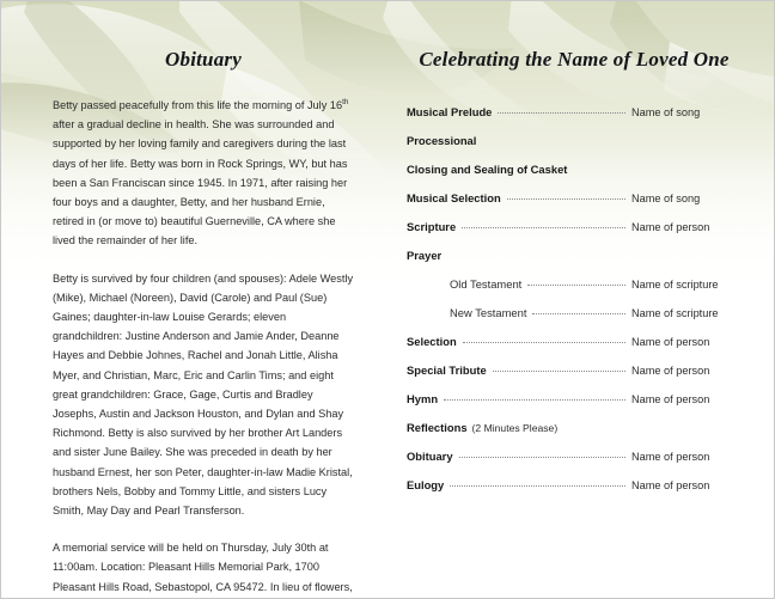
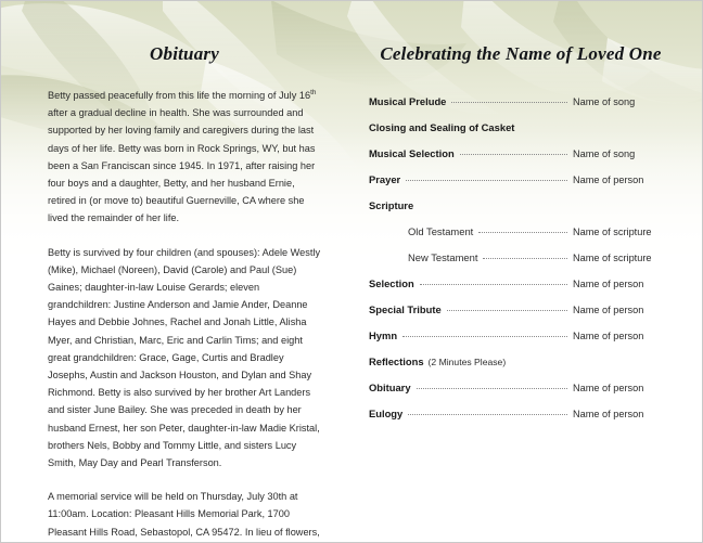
  Obituary
  Betty passed peacefully from this life the morning of July 16 after a gradual decline in health. She was surrounded and supported by her loving family and caregivers during the last days of her life. Betty was born in Rock Springs, WY, but has been a San Franciscan since 1945. In 1971, after raising her four boys and a daughter, Betty, and her husband Ernie, retired in (or move to) beautiful Guerneville, CA where she lived the remainder of her life.
  Betty is survived by four children (and spouses): Adele Westly (Mike), Michael (Noreen), David (Carole) and Paul (Sue) Gaines; daughter-in-law Louise Gerards; eleven grandchildren: Justine Anderson and Jamie Ander, Deanne Hayes and Debbie Johnes, Rachel and Jonah Little, Alisha Myer, and Christian, Marc, Eric and Carlin Tims; and eight great grandchildren: Grace, Gage, Curtis and Bradley Josephs, Austin and Jackson Houston, and Dylan and Shay Richmond. Betty is also survived by her brother Art Landers and sister June Bailey. She was preceded in death by her husband Ernest, her son Peter, daughter-in-law Madie Kristal, brothers Nels, Bobby and Tommy Little, and sisters Lucy Smith, May Day and Pearl Transferson.
  A memorial service will be held on Thursday, July 30th at 11:00am. Location: Pleasant Hills Memorial Park, 1700 Pleasant Hills Road, Sebastopol, CA 95472. In lieu of flowers,
  Celebrating the Name of Loved One
  Musical Prelude
  Name of song
- Processional
  Closing and Sealing of Casket
  Musical Selection
  Name of song
- Scripture
+ Prayer
  Name of person
- Prayer
+ Scripture
  Old Testament
  Name of scripture
  New Testament
  Name of scripture
  Selection
  Name of person
  Special Tribute
  Name of person
  Hymn
  Name of person
  Reflections
  (2 Minutes Please)
  Obituary
  Name of person
  Eulogy
  Name of person
